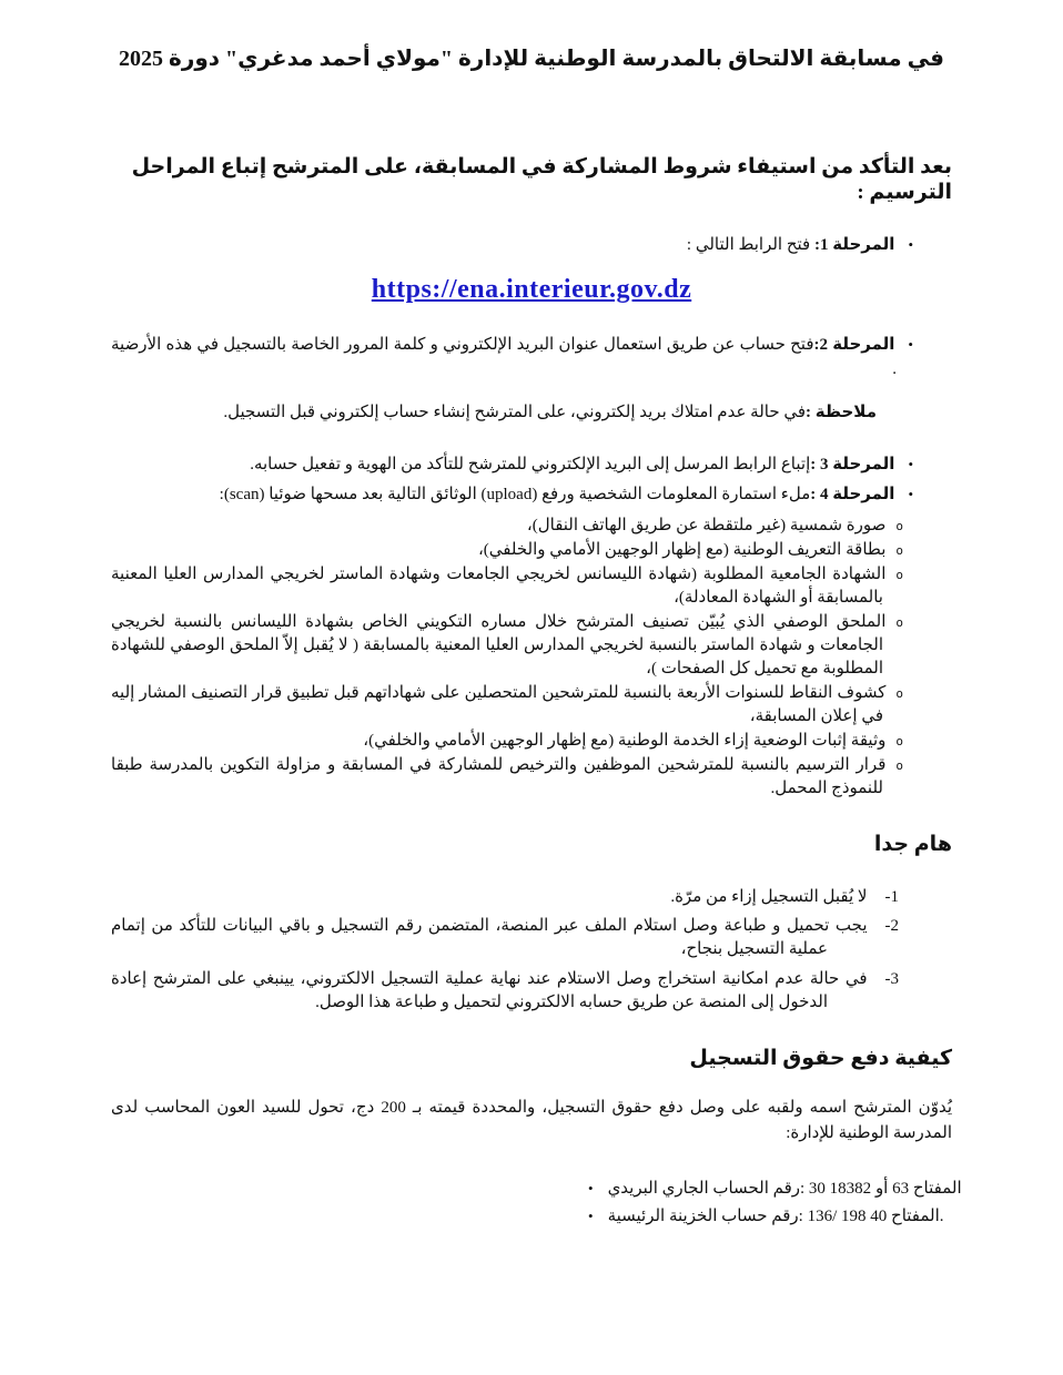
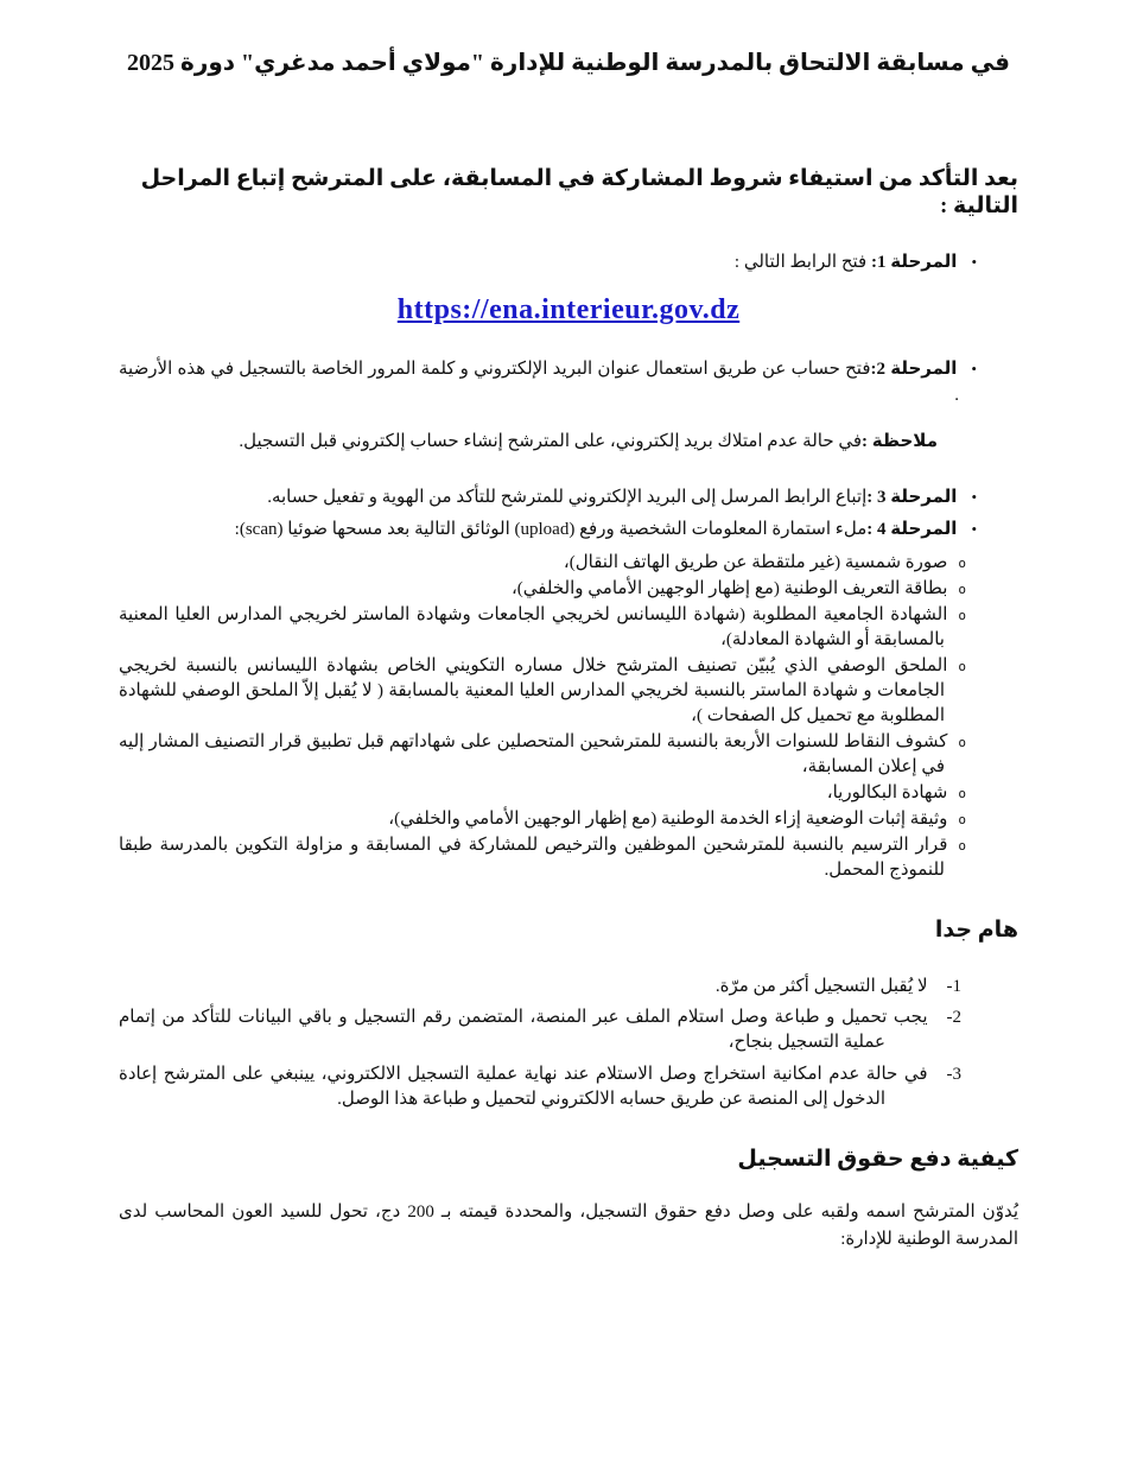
  في مسابقة الالتحاق بالمدرسة الوطنية للإدارة "مولاي أحمد مدغري" دورة 2025
- بعد التأكد من استيفاء شروط المشاركة في المسابقة، على المترشح إتباع المراحل الترسيم :
+ بعد التأكد من استيفاء شروط المشاركة في المسابقة، على المترشح إتباع المراحل التالية :
  •المرحلة 1: فتح الرابط التالي :
  https://ena.interieur.gov.dz
  •المرحلة 2:فتح حساب عن طريق استعمال عنوان البريد الإلكتروني و كلمة المرور الخاصة بالتسجيل في هذه الأرضية .
  ملاحظة :في حالة عدم امتلاك بريد إلكتروني، على المترشح إنشاء حساب إلكتروني قبل التسجيل.
  •المرحلة 3 :إتباع الرابط المرسل إلى البريد الإلكتروني للمترشح للتأكد من الهوية و تفعيل حسابه.
  •المرحلة 4 :ملء استمارة المعلومات الشخصية ورفع (upload) الوثائق التالية بعد مسحها ضوئيا (scan):
  oصورة شمسية (غير ملتقطة عن طريق الهاتف النقال)،
  oبطاقة التعريف الوطنية (مع إظهار الوجهين الأمامي والخلفي)،
  oالشهادة الجامعية المطلوبة (شهادة الليسانس لخريجي الجامعات وشهادة الماستر لخريجي المدارس العليا المعنية بالمسابقة أو الشهادة المعادلة)،
  oالملحق الوصفي الذي يُبيّن تصنيف المترشح خلال مساره التكويني الخاص بشهادة الليسانس بالنسبة لخريجي الجامعات و شهادة الماستر بالنسبة لخريجي المدارس العليا المعنية بالمسابقة ( لا يُقبل إلاّ الملحق الوصفي للشهادة المطلوبة مع تحميل كل الصفحات )،
  oكشوف النقاط للسنوات الأربعة بالنسبة للمترشحين المتحصلين على شهاداتهم قبل تطبيق قرار التصنيف المشار إليه في إعلان المسابقة،
+ oشهادة البكالوريا،
  oوثيقة إثبات الوضعية إزاء الخدمة الوطنية (مع إظهار الوجهين الأمامي والخلفي)،
  oقرار الترسيم بالنسبة للمترشحين الموظفين والترخيص للمشاركة في المسابقة و مزاولة التكوين بالمدرسة طبقا للنموذج المحمل.
  هام جدا
- 1-لا يُقبل التسجيل إزاء من مرّة.
+ 1-لا يُقبل التسجيل أكثر من مرّة.
  2-يجب تحميل و طباعة وصل استلام الملف عبر المنصة، المتضمن رقم التسجيل و باقي البيانات للتأكد من إتمام عملية التسجيل بنجاح،
  3-في حالة عدم امكانية استخراج وصل الاستلام عند نهاية عملية التسجيل الالكتروني، يينبغي على المترشح إعادة الدخول إلى المنصة عن طريق حسابه الالكتروني لتحميل و طباعة هذا الوصل.
  كيفية دفع حقوق التسجيل
  يُدوّن المترشح اسمه ولقبه على وصل دفع حقوق التسجيل، والمحددة قيمته بـ 200 دج، تحول للسيد العون المحاسب لدى المدرسة الوطنية للإدارة:
- • رقم الحساب الجاري البريدي:‎ 30 18382 المفتاح 63 أو
- • رقم حساب الخزينة الرئيسية:‎ 136/ 198 المفتاح 40.
